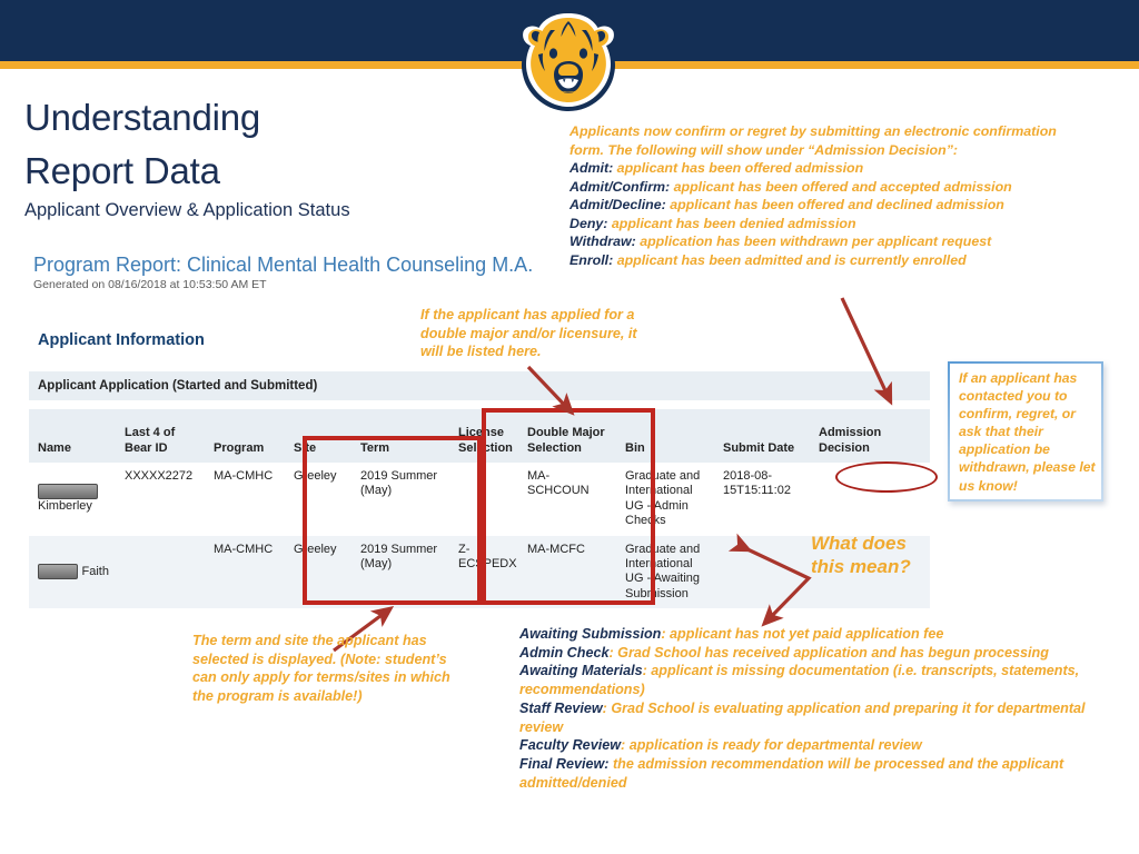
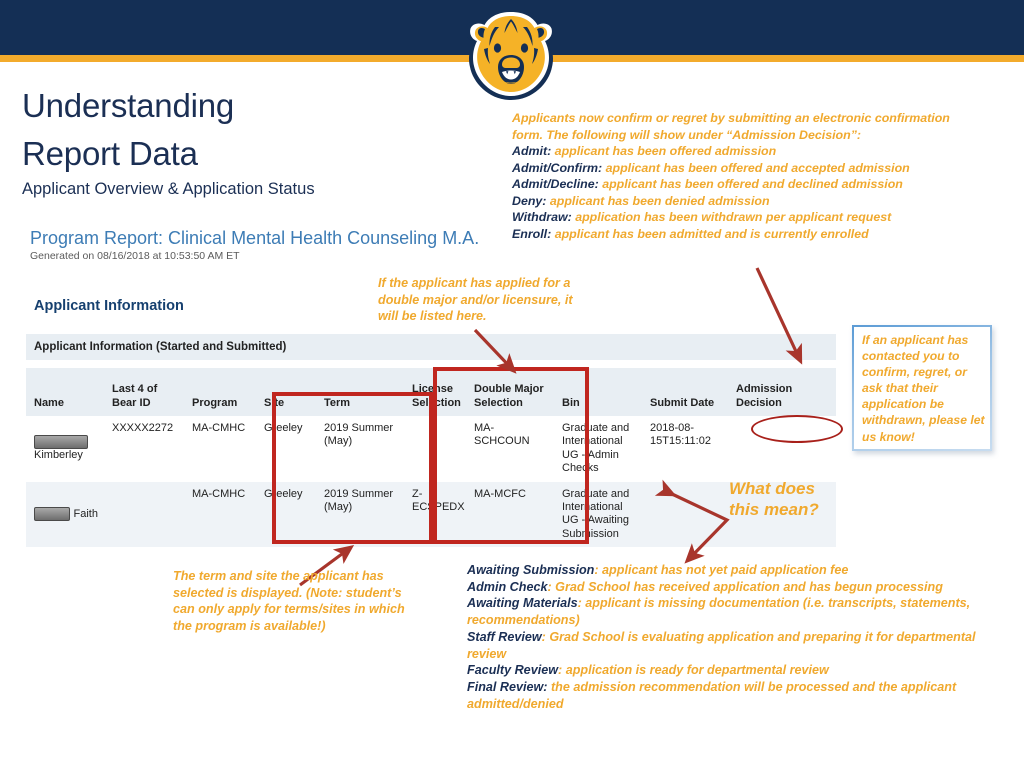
  Understanding
  Report Data
  Applicant Overview & Application Status
  Program Report: Clinical Mental Health Counseling M.A.
  Generated on 08/16/2018 at 10:53:50 AM ET
  Applicant Information
- Applicant Application (Started and Submitted)
+ Applicant Information (Started and Submitted)
  Name
  Last 4 of Bear ID
  Program
  Site
  Term
  License Selection
  Double Major Selection
  Bin
  Submit Date
  Admission Decision
  Kimberley
  XXXXX2272
  MA-CMHC
  Greeley
  2019 Summer (May)
  MA-SCHCOUN
  Graduate and International UG - Admin Checks
  2018-08-15T15:11:02
  Faith
  MA-CMHC
  Greeley
  2019 Summer (May)
  Z-ECSPEDX
  MA-MCFC
  Graduate and International UG - Awaiting Submission
  Applicants now confirm or regret by submitting an electronic confirmation form. The following will show under “Admission Decision”:
  Admit: applicant has been offered admission
  Admit/Confirm: applicant has been offered and accepted admission
  Admit/Decline: applicant has been offered and declined admission
  Deny: applicant has been denied admission
  Withdraw: application has been withdrawn per applicant request
  Enroll: applicant has been admitted and is currently enrolled
  If the applicant has applied for a double major and/or licensure, it will be listed here.
  The term and site the applicant has selected is displayed. (Note: student’s can only apply for terms/sites in which the program is available!)
  What does this mean?
  Awaiting Submission: applicant has not yet paid application fee
  Admin Check: Grad School has received application and has begun processing
  Awaiting Materials: applicant is missing documentation (i.e. transcripts, statements, recommendations)
  Staff Review: Grad School is evaluating application and preparing it for departmental review
  Faculty Review: application is ready for departmental review
  Final Review: the admission recommendation will be processed and the applicant admitted/denied
  If an applicant has contacted you to confirm, regret, or ask that their application be withdrawn, please let us know!
